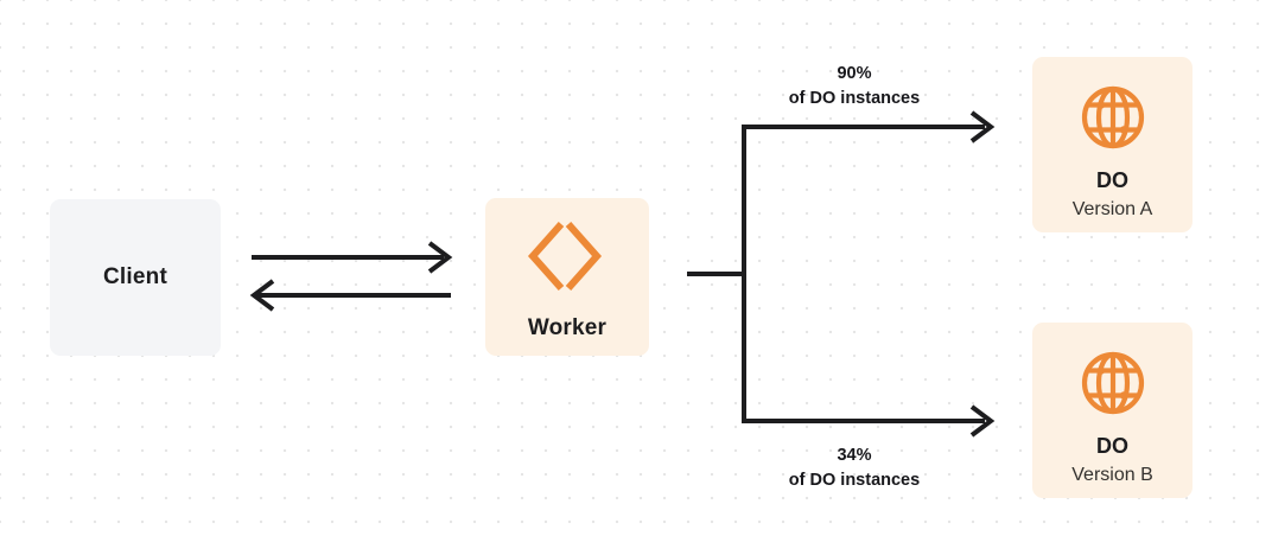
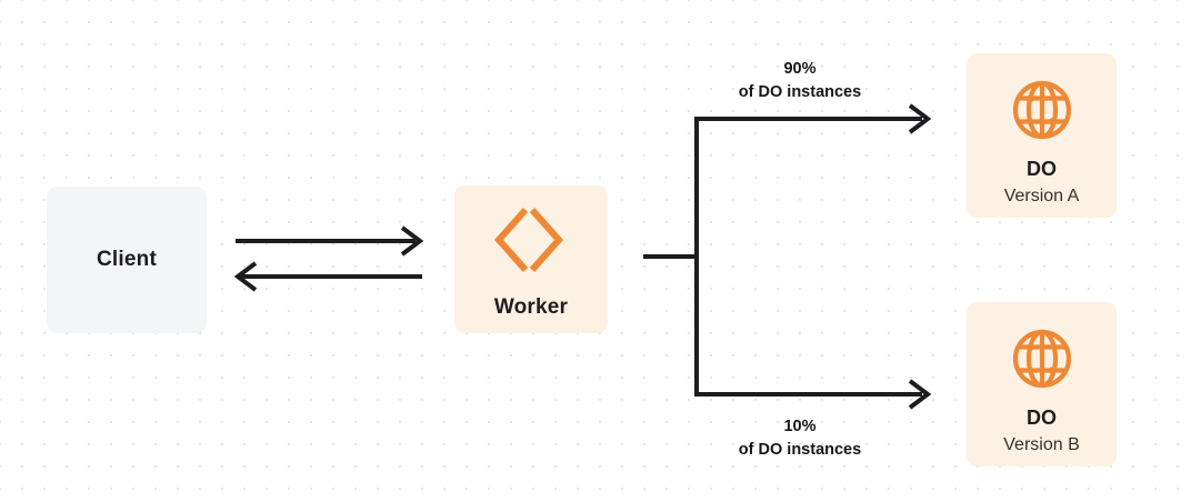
  90%
  of DO instances
- 34%
+ 10%
  of DO instances
  Client
  Worker
  DO
  Version A
  DO
  Version B
